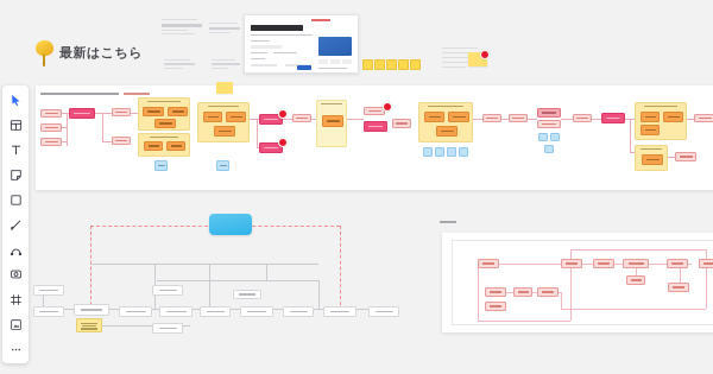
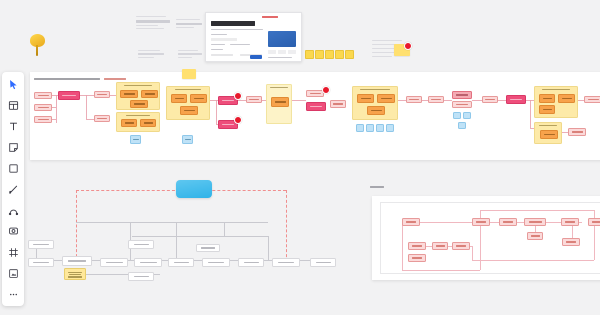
- 最新はこちら
